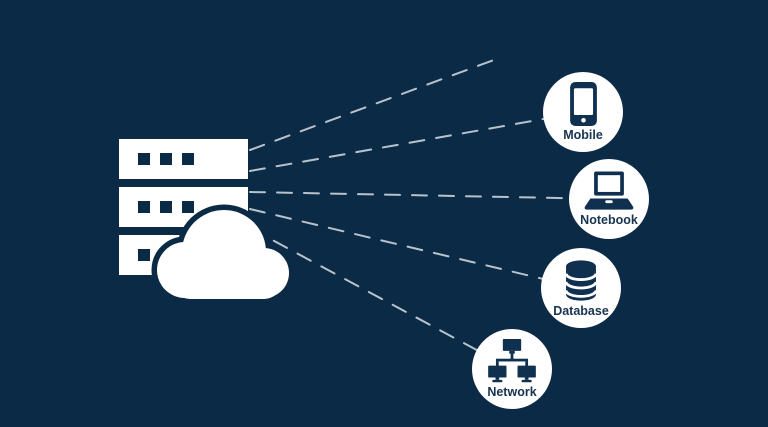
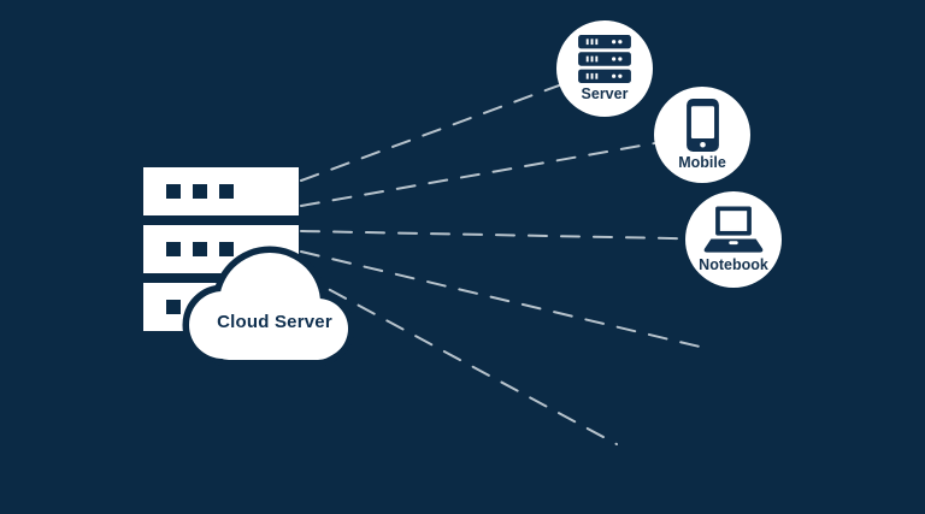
+ Cloud Server
+ Server
  Mobile
  Notebook
- Database
- Network
